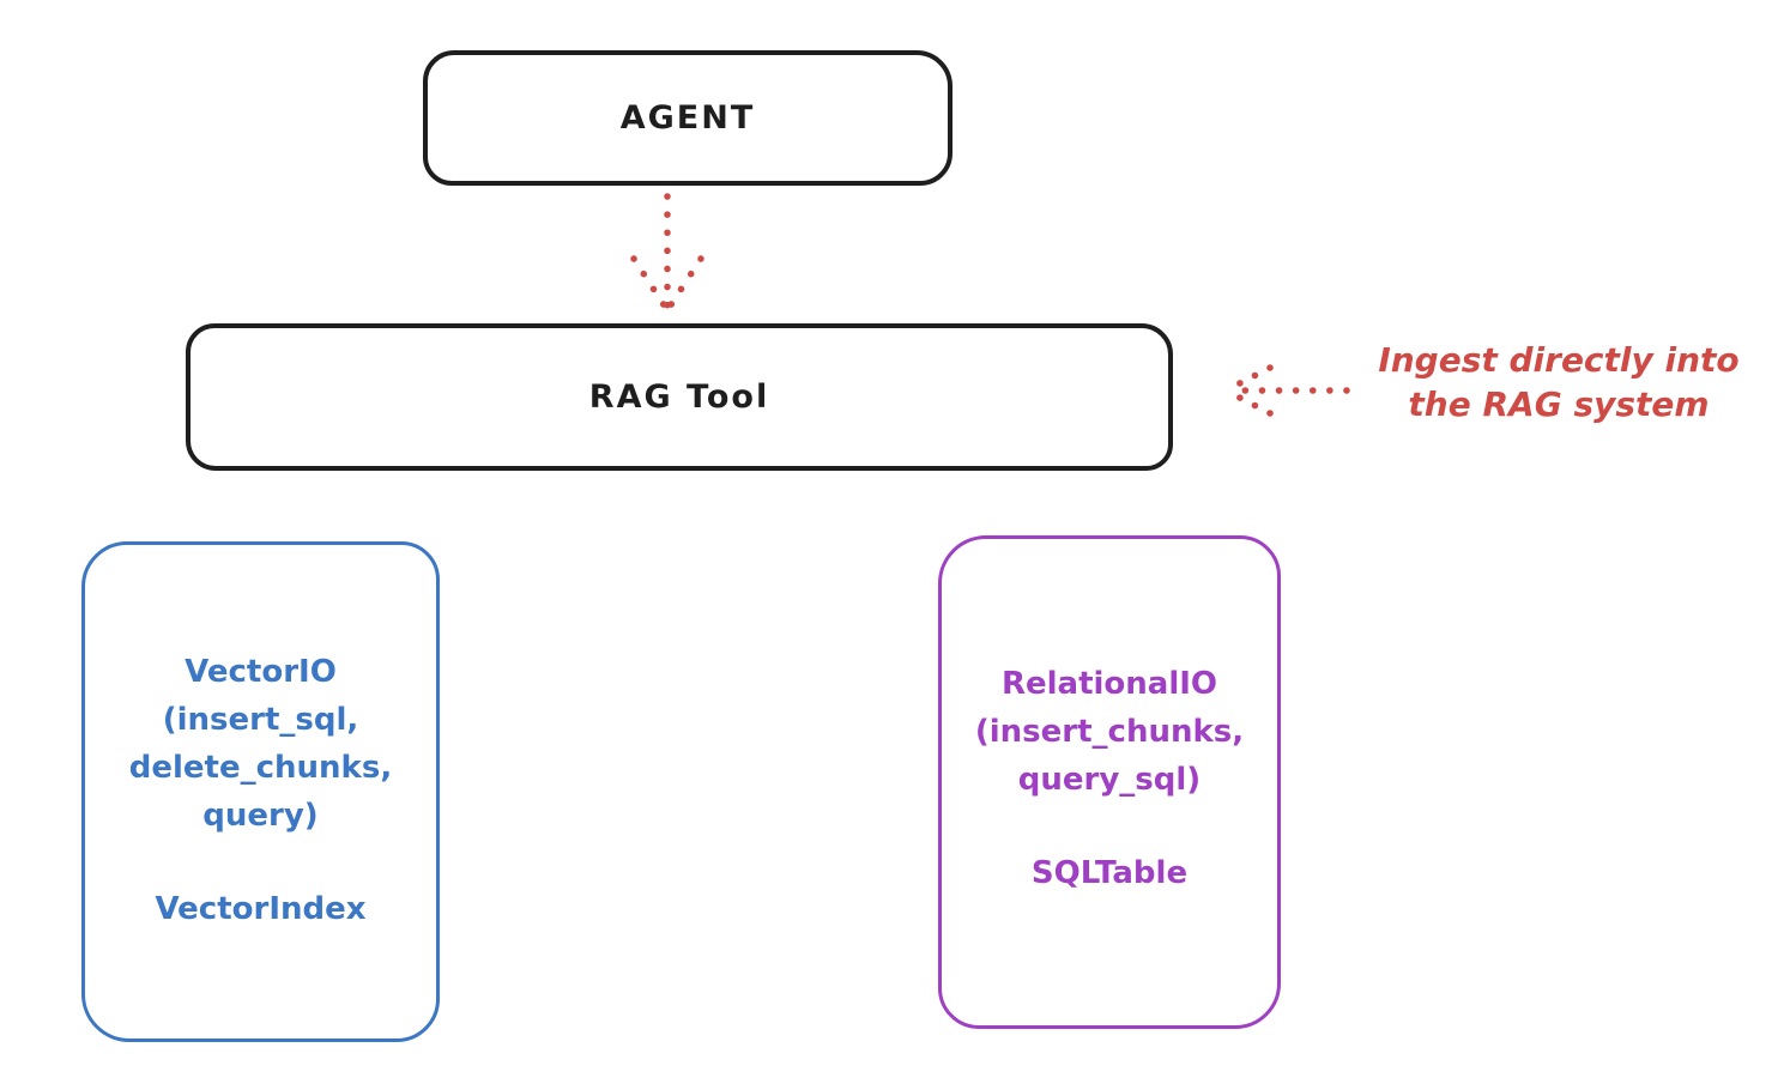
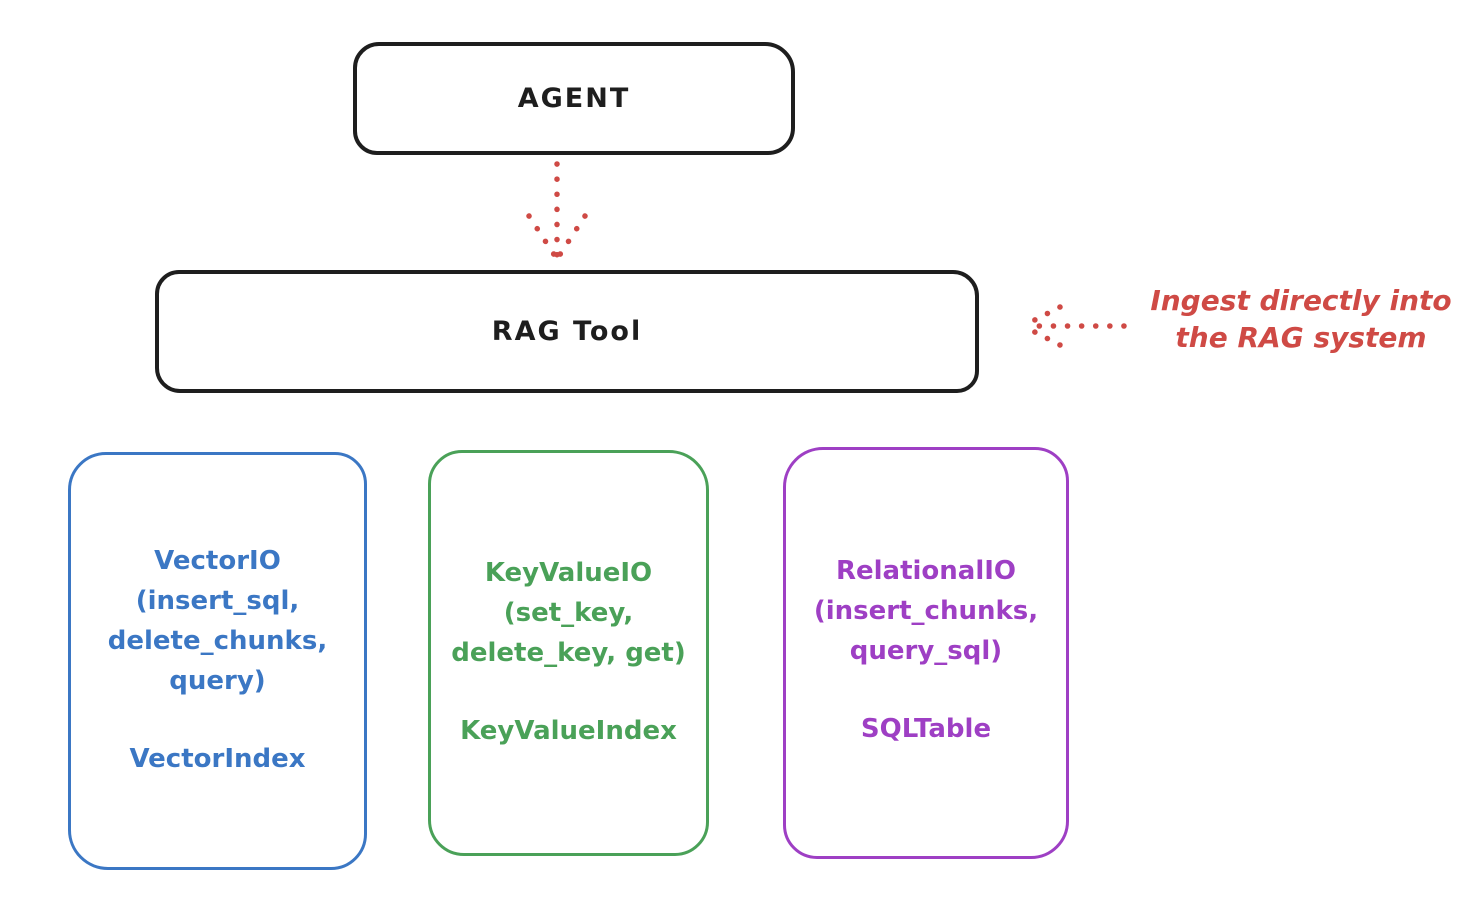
  AGENT
  RAG Tool
  Ingest directly into
  the RAG system
  VectorIO
  (insert_sql,
  delete_chunks,
  query)
  VectorIndex
+ KeyValueIO
+ (set_key,
+ delete_key, get)
+ KeyValueIndex
  RelationalIO
  (insert_chunks,
  query_sql)
  SQLTable
